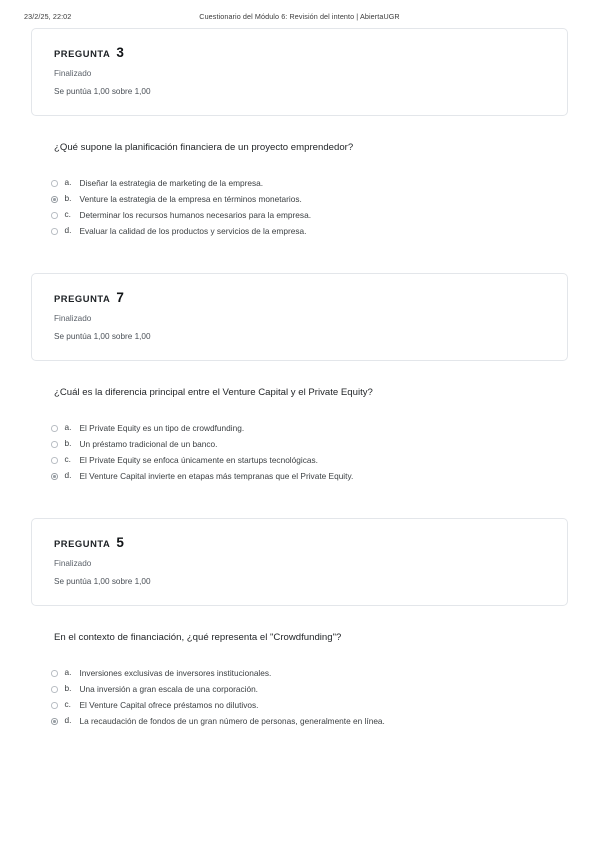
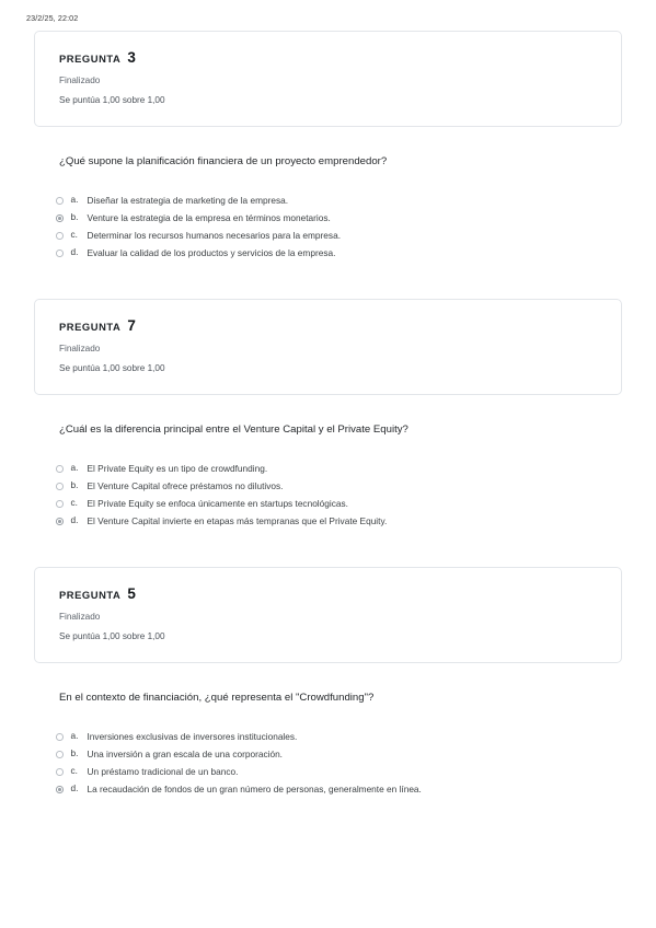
  23/2/25, 22:02
- Cuestionario del Módulo 6: Revisión del intento | AbiertaUGR
  PREGUNTA
  3
  Finalizado
  Se puntúa 1,00 sobre 1,00
  ¿Qué supone la planificación financiera de un proyecto emprendedor?
  a.
  Diseñar la estrategia de marketing de la empresa.
  b.
  Venture la estrategia de la empresa en términos monetarios.
  c.
  Determinar los recursos humanos necesarios para la empresa.
  d.
  Evaluar la calidad de los productos y servicios de la empresa.
  PREGUNTA
  7
  Finalizado
  Se puntúa 1,00 sobre 1,00
  ¿Cuál es la diferencia principal entre el Venture Capital y el Private Equity?
  a.
  El Private Equity es un tipo de crowdfunding.
  b.
- Un préstamo tradicional de un banco.
+ El Venture Capital ofrece préstamos no dilutivos.
  c.
  El Private Equity se enfoca únicamente en startups tecnológicas.
  d.
  El Venture Capital invierte en etapas más tempranas que el Private Equity.
  PREGUNTA
  5
  Finalizado
  Se puntúa 1,00 sobre 1,00
  En el contexto de financiación, ¿qué representa el "Crowdfunding"?
  a.
  Inversiones exclusivas de inversores institucionales.
  b.
  Una inversión a gran escala de una corporación.
  c.
- El Venture Capital ofrece préstamos no dilutivos.
+ Un préstamo tradicional de un banco.
  d.
  La recaudación de fondos de un gran número de personas, generalmente en línea.
